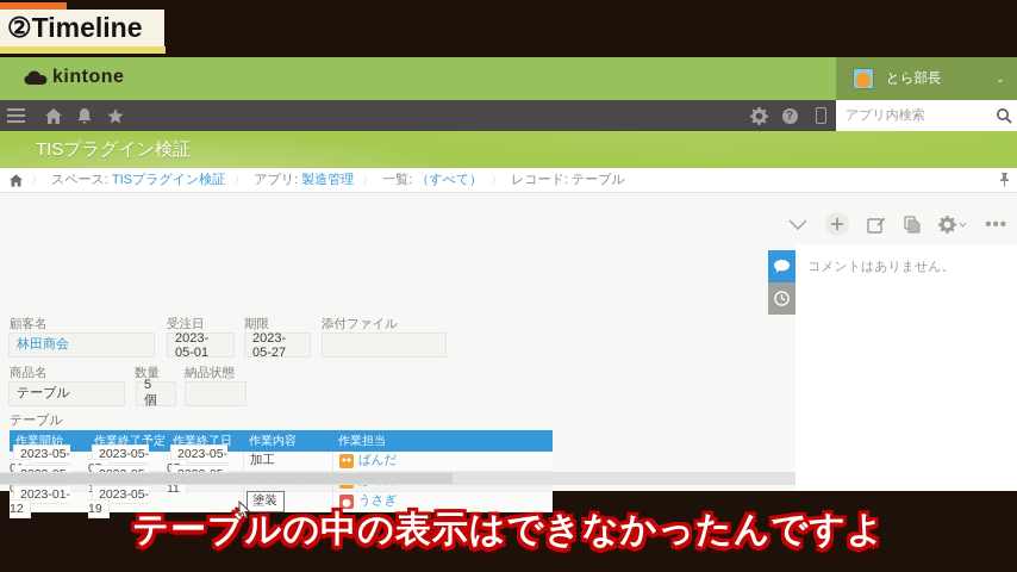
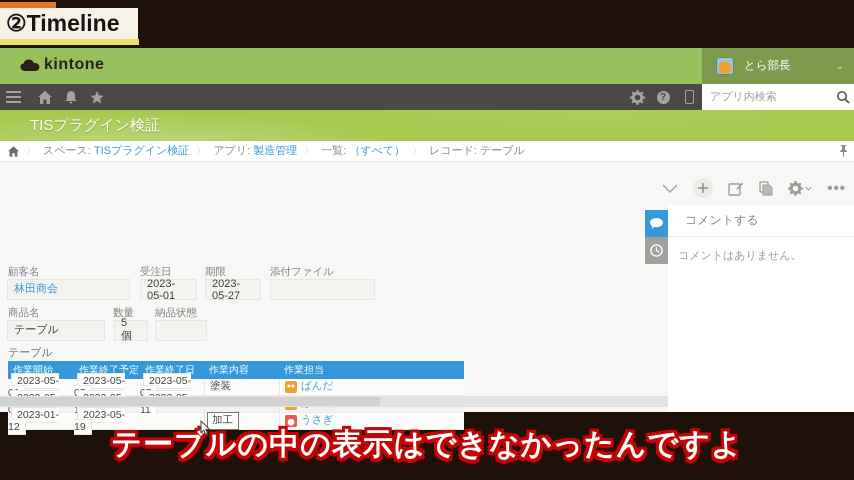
  ②Timeline
  kintone
  とら部長
  ⌄
  ?
  アプリ内検索
  TISプラグイン検証
  〉
  スペース:
  TISプラグイン検証
  〉
  アプリ:
  製造管理
  〉
  一覧:
  （すべて）
  〉
  レコード: テーブル
  •••
  顧客名
  林田商会
  受注日
  2023-05-01
  期限
  2023-05-27
  添付ファイル
  商品名
  テーブル
  数量
  5 個
  納品状態
  テーブル
  作業開始
  作業終了予定
  作業終了日
  作業内容
  作業担当
  2023-05-
  2023-05-
  2023-05-
- 加工
+ 塗装
  ぱんだ
  2023-01-12
  2023-05-19
- 塗装
+ 加工
  うさぎ
+ コメントする
  コメントはありません。
  テーブルの中の表示はできなかったんですよ
